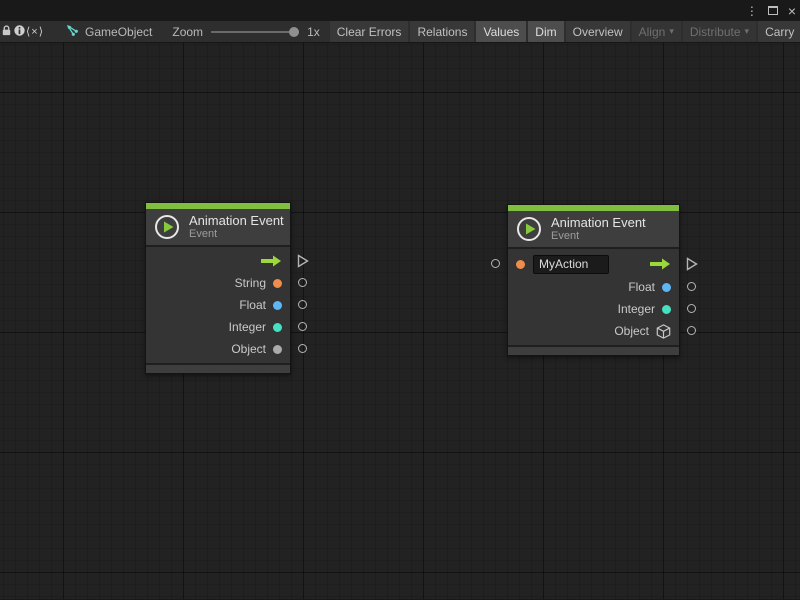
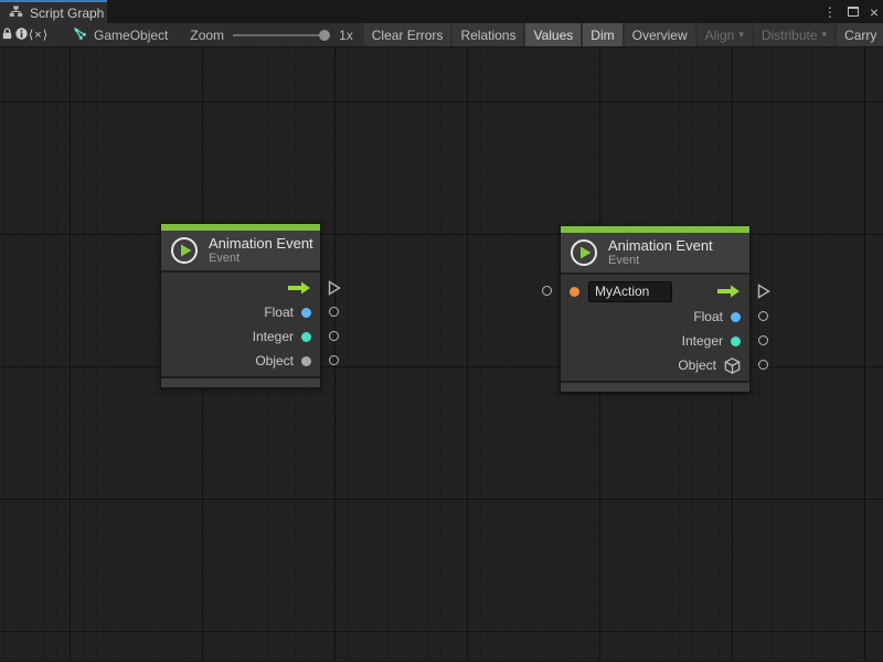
+ Script Graph
  ⋮
  ×
  ⟨×⟩
  GameObject
  Zoom
  1x
  Clear Errors
  Relations
  Values
  Dim
  Overview
  Align
  ▾
  Distribute
  ▾
  Carry
  Animation Event
  Event
- String
  Float
  Integer
  Object
  Animation Event
  Event
  MyAction
  Float
  Integer
  Object
